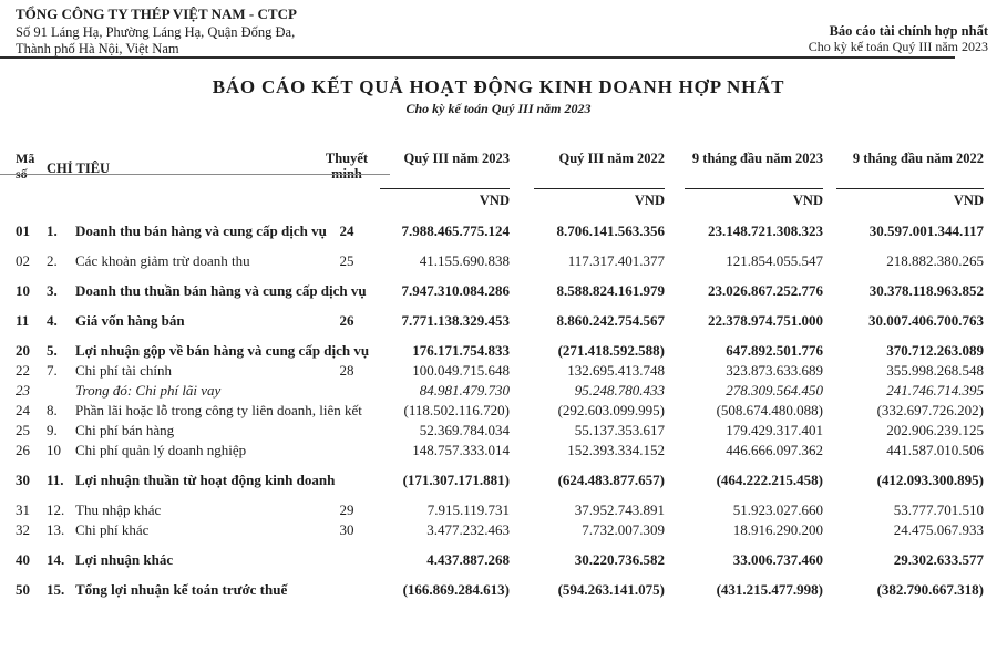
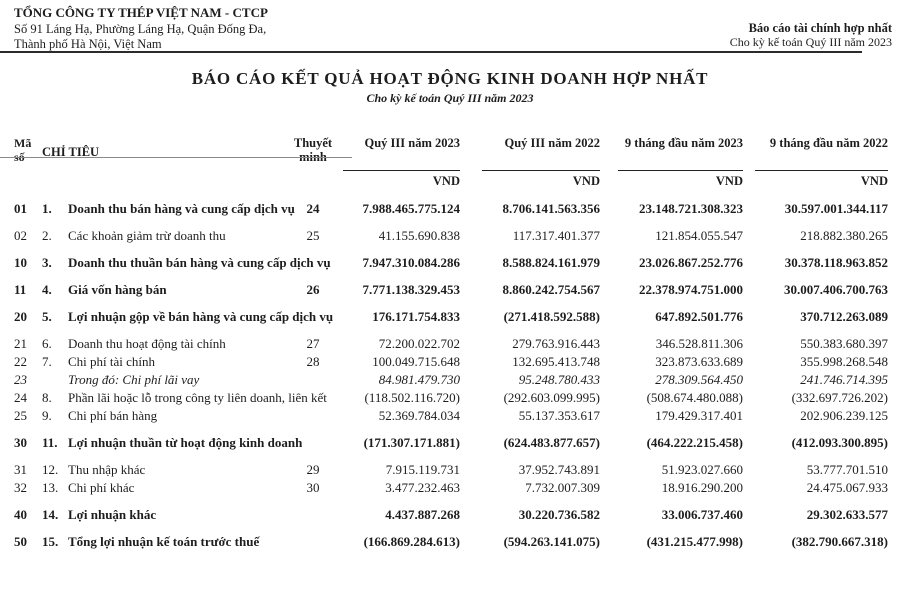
  TỔNG CÔNG TY THÉP VIỆT NAM - CTCP
  Số 91 Láng Hạ, Phường Láng Hạ, Quận Đống Đa,
  Thành phố Hà Nội, Việt Nam
  Báo cáo tài chính hợp nhất
  Cho kỳ kế toán Quý III năm 2023
  BÁO CÁO KẾT QUẢ HOẠT ĐỘNG KINH DOANH HỢP NHẤT
  Cho kỳ kế toán Quý III năm 2023
  Mã	CHỈ TIÊU	Thuyết	Quý III năm 2023	Quý III năm 2022	9 tháng đầu năm 2023	9 tháng đầu năm 2022
  			VND	VND	VND	VND
  01	1.	Doanh thu bán hàng và cung cấp dịch vụ	24	7.988.465.775.124	8.706.141.563.356	23.148.721.308.323	30.597.001.344.117
  02	2.	Các khoản giảm trừ doanh thu	25	41.155.690.838	117.317.401.377	121.854.055.547	218.882.380.265
  10	3.	Doanh thu thuần bán hàng và cung cấp dịch vụ		7.947.310.084.286	8.588.824.161.979	23.026.867.252.776	30.378.118.963.852
  11	4.	Giá vốn hàng bán	26	7.771.138.329.453	8.860.242.754.567	22.378.974.751.000	30.007.406.700.763
  20	5.	Lợi nhuận gộp về bán hàng và cung cấp dịch vụ		176.171.754.833	(271.418.592.588)	647.892.501.776	370.712.263.089
+ 21	6.	Doanh thu hoạt động tài chính	27	72.200.022.702	279.763.916.443	346.528.811.306	550.383.680.397
  22	7.	Chi phí tài chính	28	100.049.715.648	132.695.413.748	323.873.633.689	355.998.268.548
  23		Trong đó: Chi phí lãi vay		84.981.479.730	95.248.780.433	278.309.564.450	241.746.714.395
  24	8.	Phần lãi hoặc lỗ trong công ty liên doanh, liên kết		(118.502.116.720)	(292.603.099.995)	(508.674.480.088)	(332.697.726.202)
  25	9.	Chi phí bán hàng		52.369.784.034	55.137.353.617	179.429.317.401	202.906.239.125
- 26	10	Chi phí quản lý doanh nghiệp		148.757.333.014	152.393.334.152	446.666.097.362	441.587.010.506
  30	11.	Lợi nhuận thuần từ hoạt động kinh doanh		(171.307.171.881)	(624.483.877.657)	(464.222.215.458)	(412.093.300.895)
  31	12.	Thu nhập khác	29	7.915.119.731	37.952.743.891	51.923.027.660	53.777.701.510
  32	13.	Chi phí khác	30	3.477.232.463	7.732.007.309	18.916.290.200	24.475.067.933
  40	14.	Lợi nhuận khác		4.437.887.268	30.220.736.582	33.006.737.460	29.302.633.577
  50	15.	Tổng lợi nhuận kế toán trước thuế		(166.869.284.613)	(594.263.141.075)	(431.215.477.998)	(382.790.667.318)
